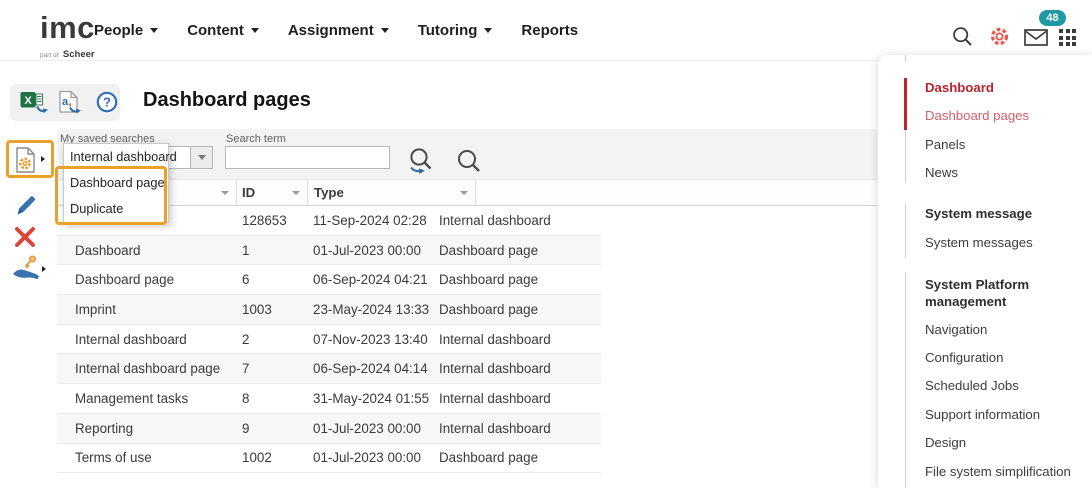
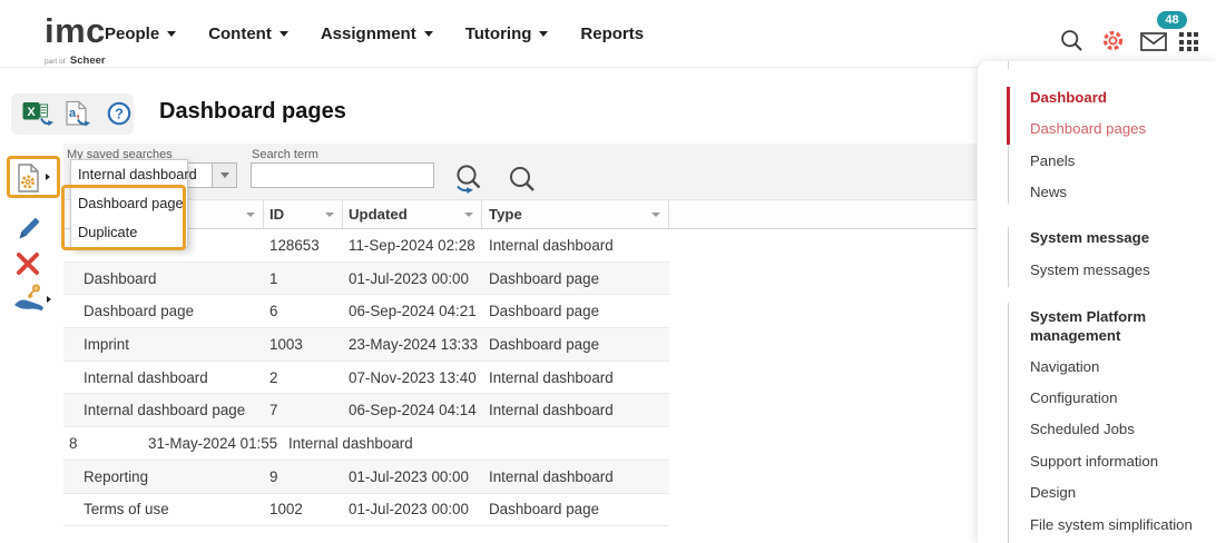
  imc
  People
  Content
  Assignment
  Tutoring
  Reports
  48
  X
  a
  ,
  ?
  Dashboard pages
  My saved searches
  Search term
  ID
+ Updated
  Type
  128653
  11-Sep-2024 02:28
  Internal dashboard
  Dashboard
  1
  01-Jul-2023 00:00
  Dashboard page
  Dashboard page
  6
  06-Sep-2024 04:21
  Dashboard page
  Imprint
  1003
  23-May-2024 13:33
  Dashboard page
  Internal dashboard
  2
  07-Nov-2023 13:40
  Internal dashboard
  Internal dashboard page
  7
  06-Sep-2024 04:14
  Internal dashboard
- Management tasks
  8
  31-May-2024 01:55
  Internal dashboard
  Reporting
  9
  01-Jul-2023 00:00
  Internal dashboard
  Terms of use
  1002
  01-Jul-2023 00:00
  Dashboard page
  Internal dashboard
  Dashboard page
  Duplicate
  Dashboard
  Dashboard pages
  Panels
  News
  System message
  System messages
  System Platform management
  Navigation
  Configuration
  Scheduled Jobs
  Support information
  Design
  File system simplification
